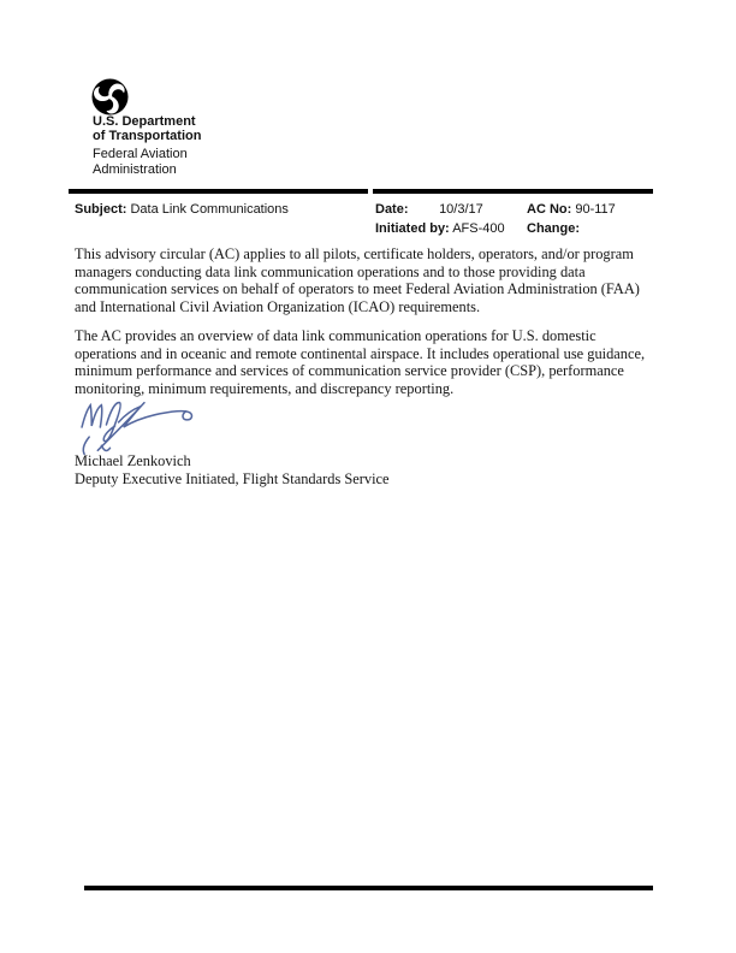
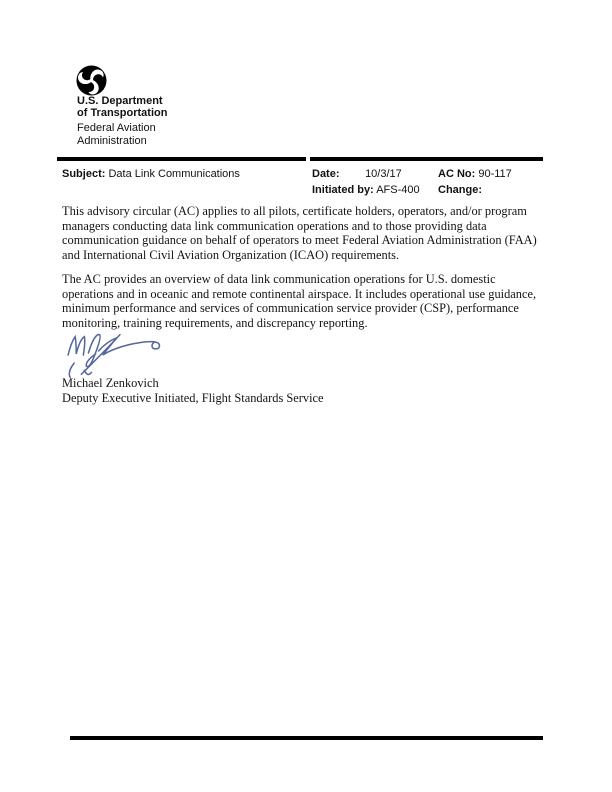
  U.S. Department
  of Transportation
  Federal Aviation
  Administration
  Subject: Data Link Communications
  Date: 10/3/17
  Initiated by: AFS-400
  AC No: 90-117
  Change:
  This advisory circular (AC) applies to all pilots, certificate holders, operators, and/or program
  managers conducting data link communication operations and to those providing data
- communication services on behalf of operators to meet Federal Aviation Administration (FAA)
+ communication guidance on behalf of operators to meet Federal Aviation Administration (FAA)
  and International Civil Aviation Organization (ICAO) requirements.
  The AC provides an overview of data link communication operations for U.S. domestic
  operations and in oceanic and remote continental airspace. It includes operational use guidance,
  minimum performance and services of communication service provider (CSP), performance
- monitoring, minimum requirements, and discrepancy reporting.
+ monitoring, training requirements, and discrepancy reporting.
  Michael Zenkovich
  Deputy Executive Initiated, Flight Standards Service
